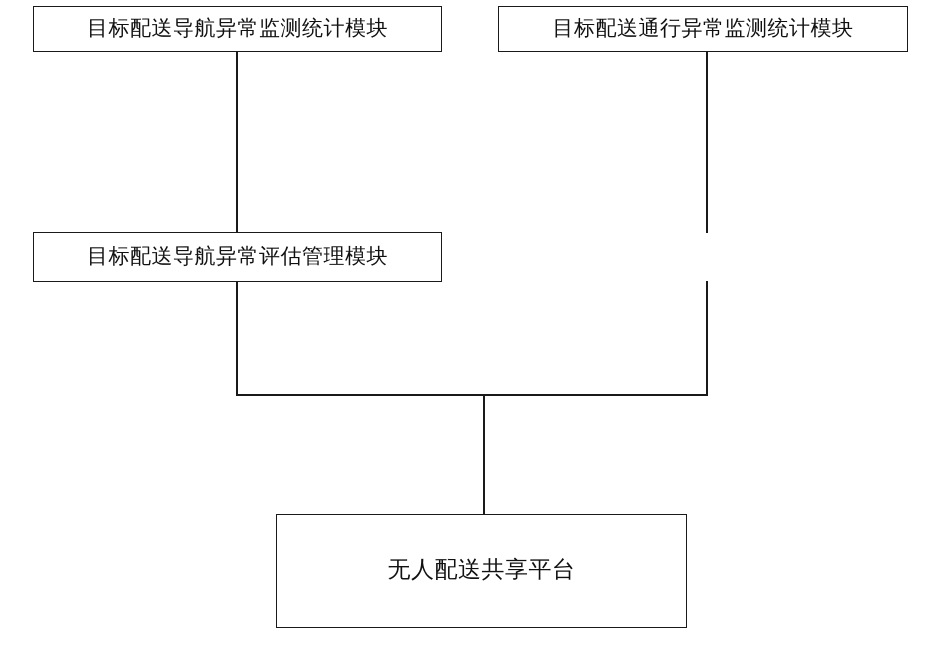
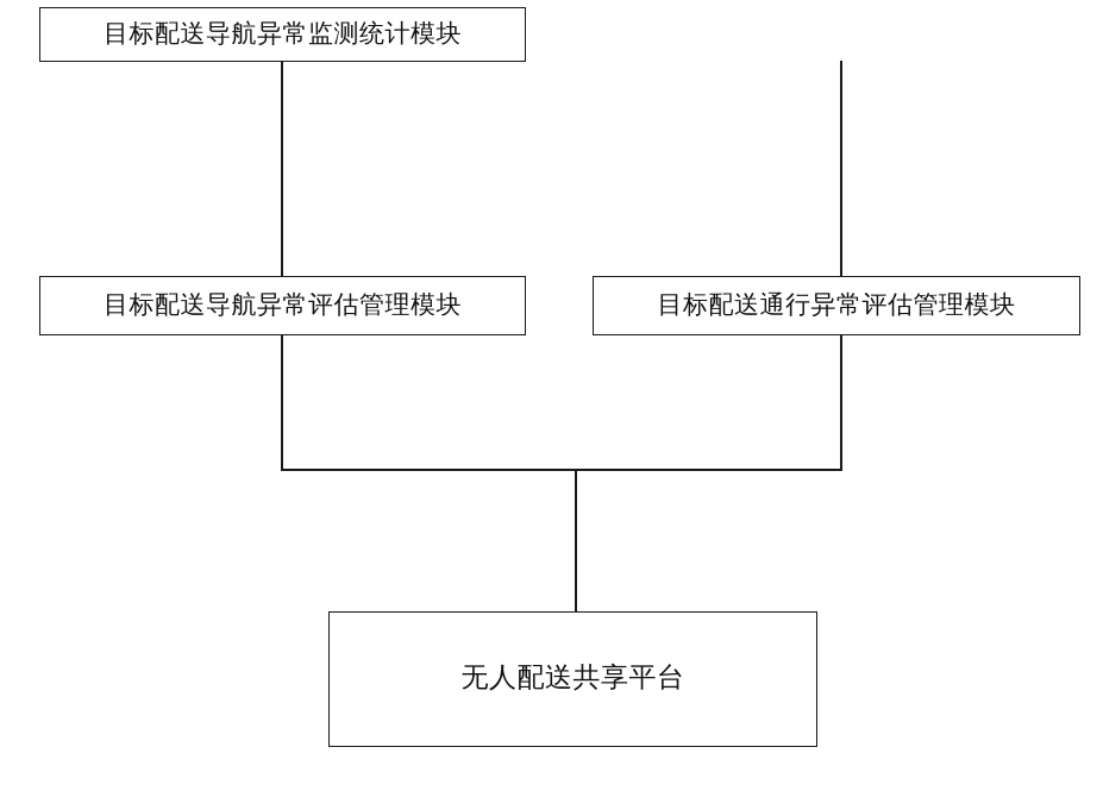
  目标配送导航异常监测统计模块
- 目标配送通行异常监测统计模块
  目标配送导航异常评估管理模块
+ 目标配送通行异常评估管理模块
  无人配送共享平台
